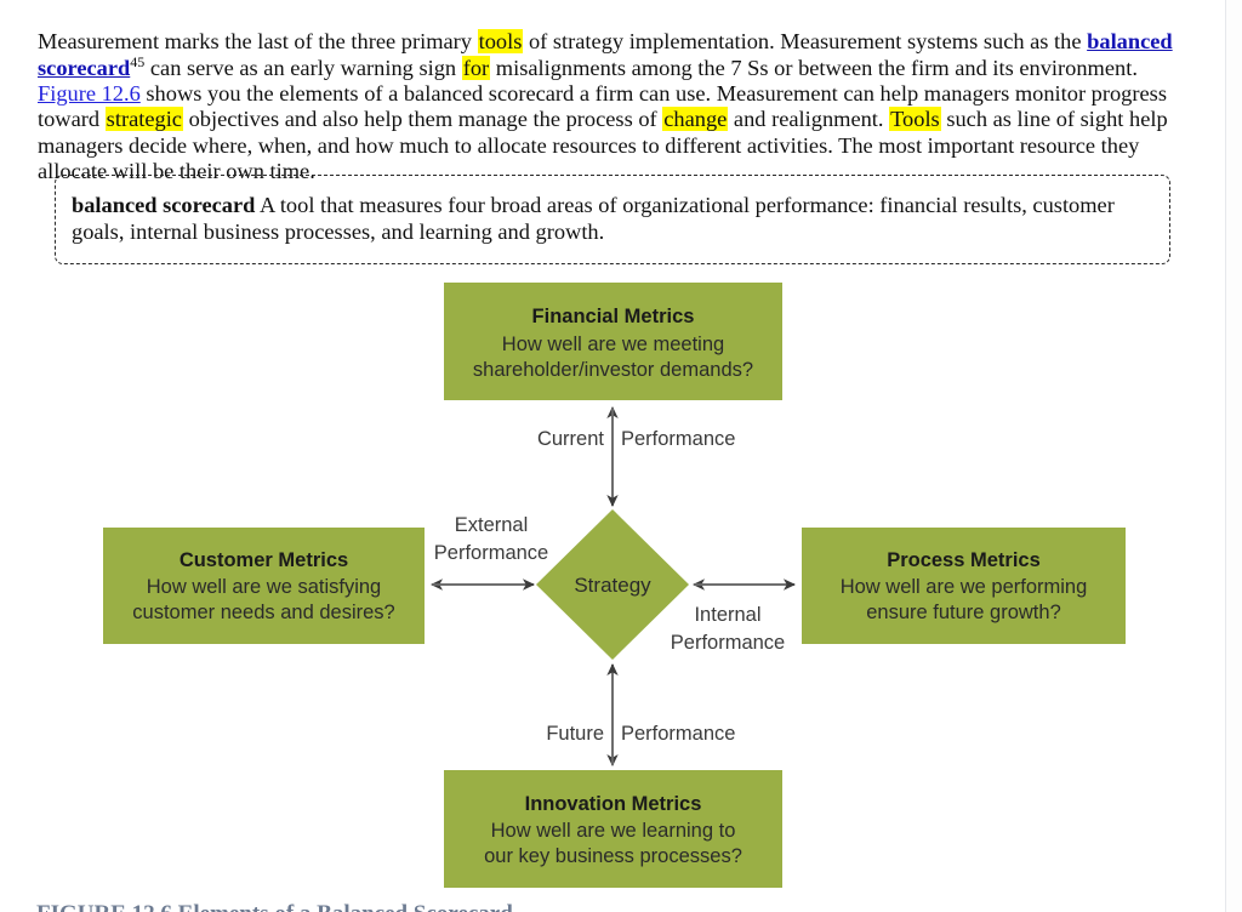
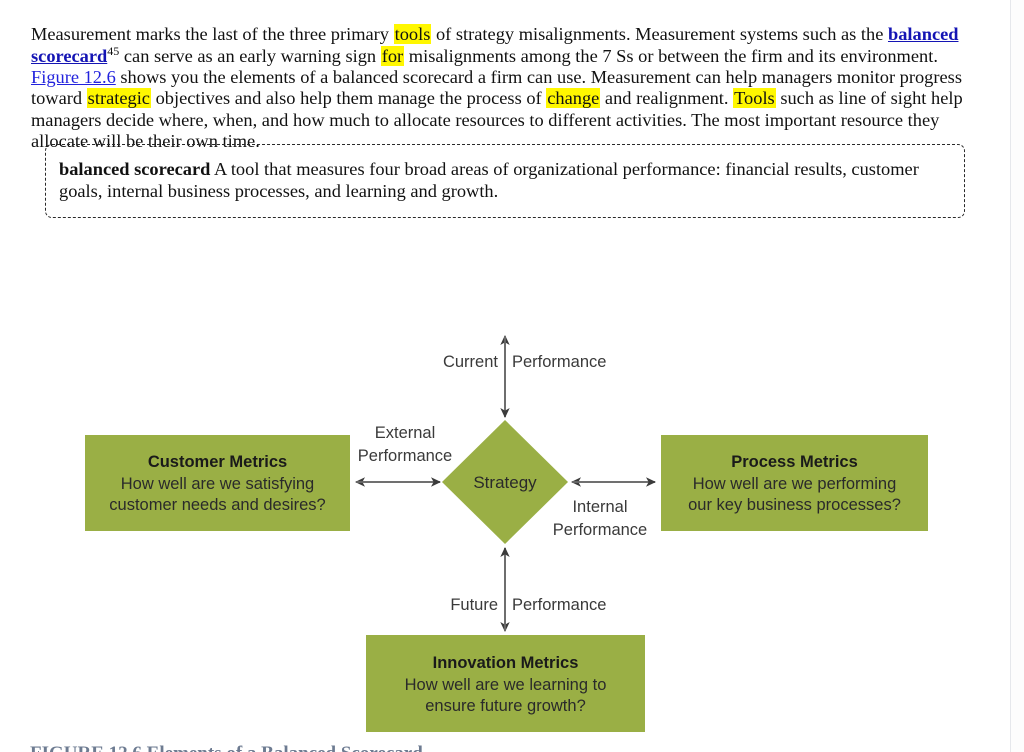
- Measurement marks the last of the three primary tools of strategy implementation. Measurement systems such as the balanced scorecard45 can serve as an early warning sign for misalignments among the 7 Ss or between the firm and its environment. Figure 12.6 shows you the elements of a balanced scorecard a firm can use. Measurement can help managers monitor progress toward strategic objectives and also help them manage the process of change and realignment. Tools such as line of sight help managers decide where, when, and how much to allocate resources to different activities. The most important resource they allocate will be their own time.
+ Measurement marks the last of the three primary tools of strategy misalignments. Measurement systems such as the balanced scorecard45 can serve as an early warning sign for misalignments among the 7 Ss or between the firm and its environment. Figure 12.6 shows you the elements of a balanced scorecard a firm can use. Measurement can help managers monitor progress toward strategic objectives and also help them manage the process of change and realignment. Tools such as line of sight help managers decide where, when, and how much to allocate resources to different activities. The most important resource they allocate will be their own time.
  balanced scorecard A tool that measures four broad areas of organizational performance: financial results, customer goals, internal business processes, and learning and growth.
  Current
  Performance
  External
  Performance
  Internal
  Performance
  Future
  Performance
- Financial Metrics
- How well are we meeting
- shareholder/investor demands?
  Customer Metrics
  How well are we satisfying
  customer needs and desires?
  Process Metrics
  How well are we performing
- ensure future growth?
+ our key business processes?
  Innovation Metrics
  How well are we learning to
- our key business processes?
+ ensure future growth?
  Strategy
